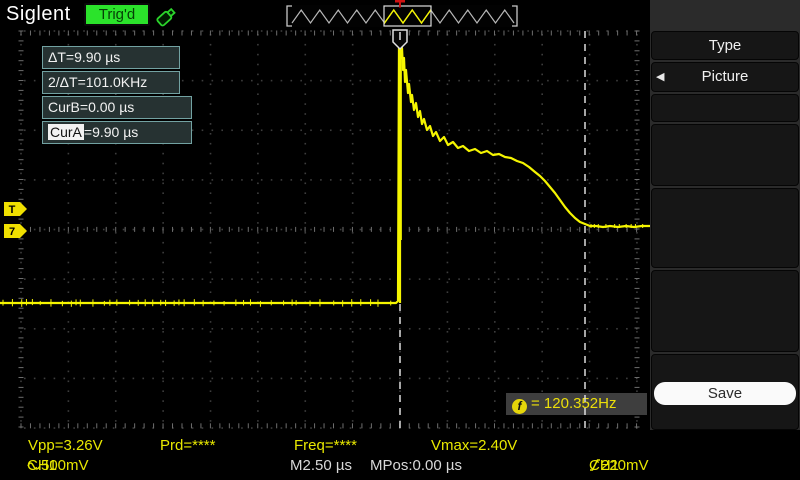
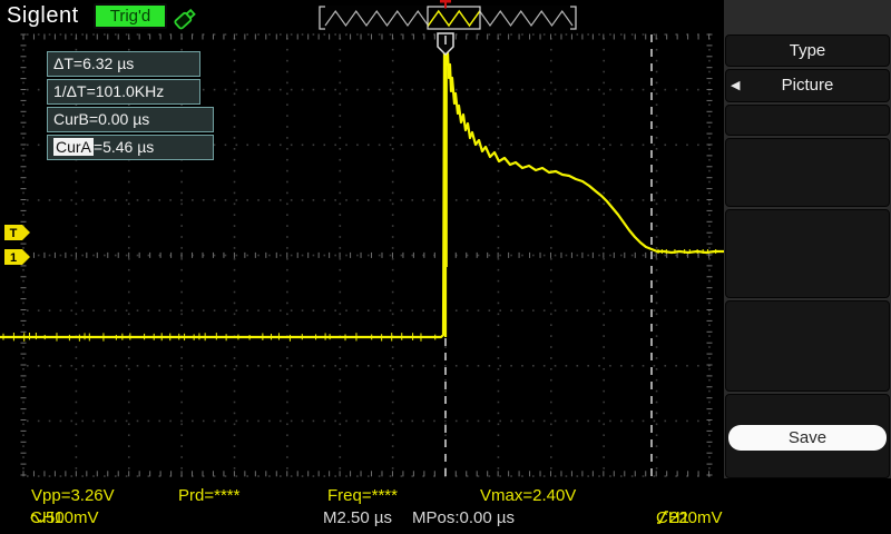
  Siglent
  Trig'd
  T
- 7
+ 1
- ΔT=9.90 µs
+ ΔT=6.32 µs
- 2/ΔT=101.0KHz
+ 1/ΔT=101.0KHz
  CurB=0.00 µs
- CurA =9.90 µs
+ CurA =5.46 µs
- f = 120.352Hz
  Type
  ◀
  Picture
  Save
  Vpp=3.26V
  Prd=****
  Freq=****
  Vmax=2.40V
  CH1
  500mV
  M2.50 µs
  MPos:0.00 µs
  CH1
  220mV
